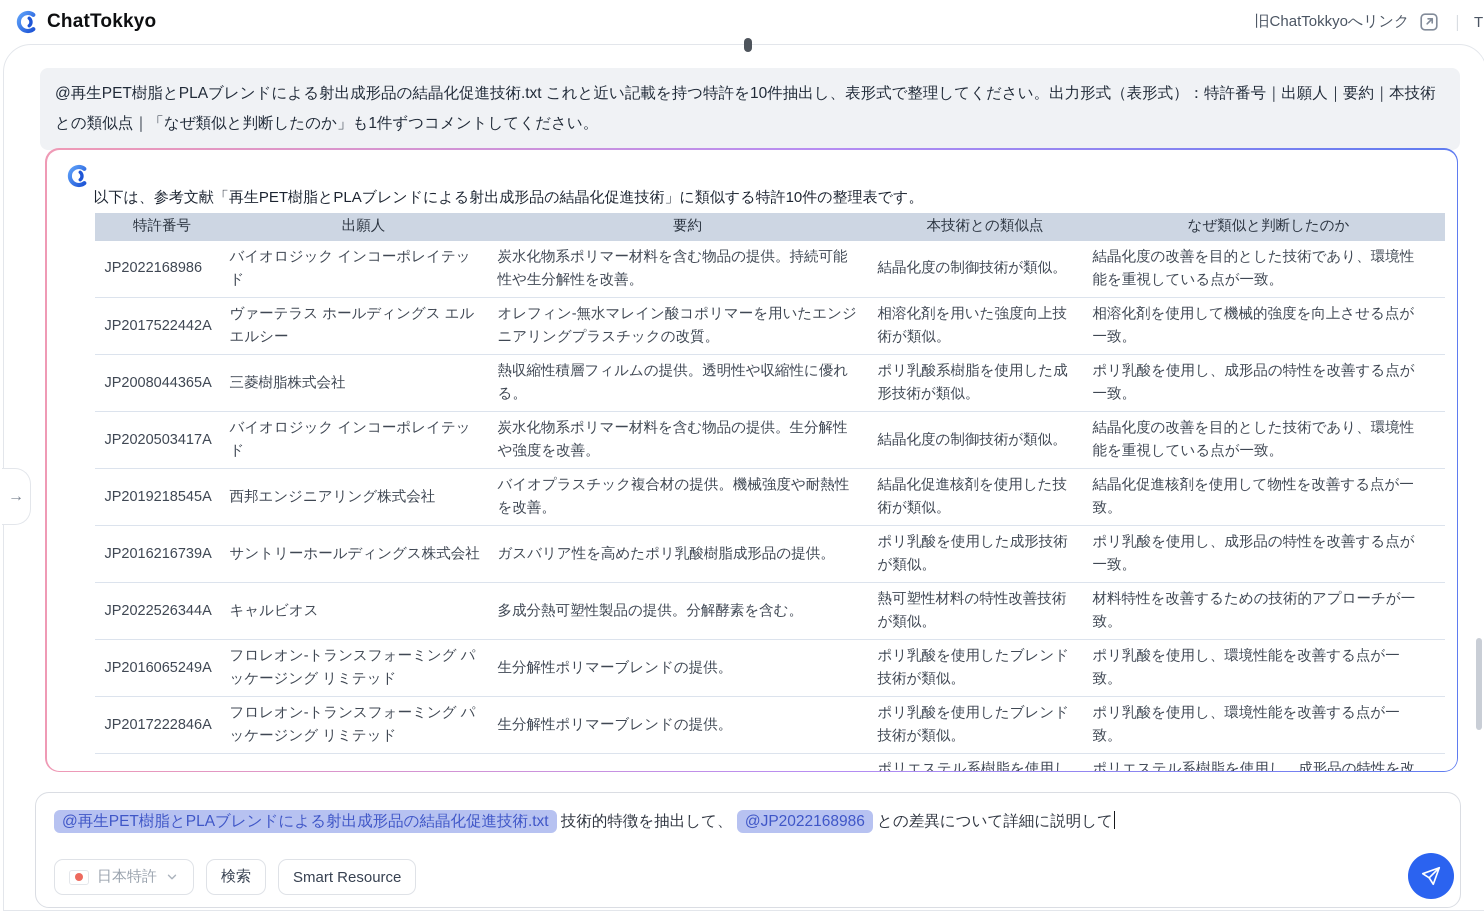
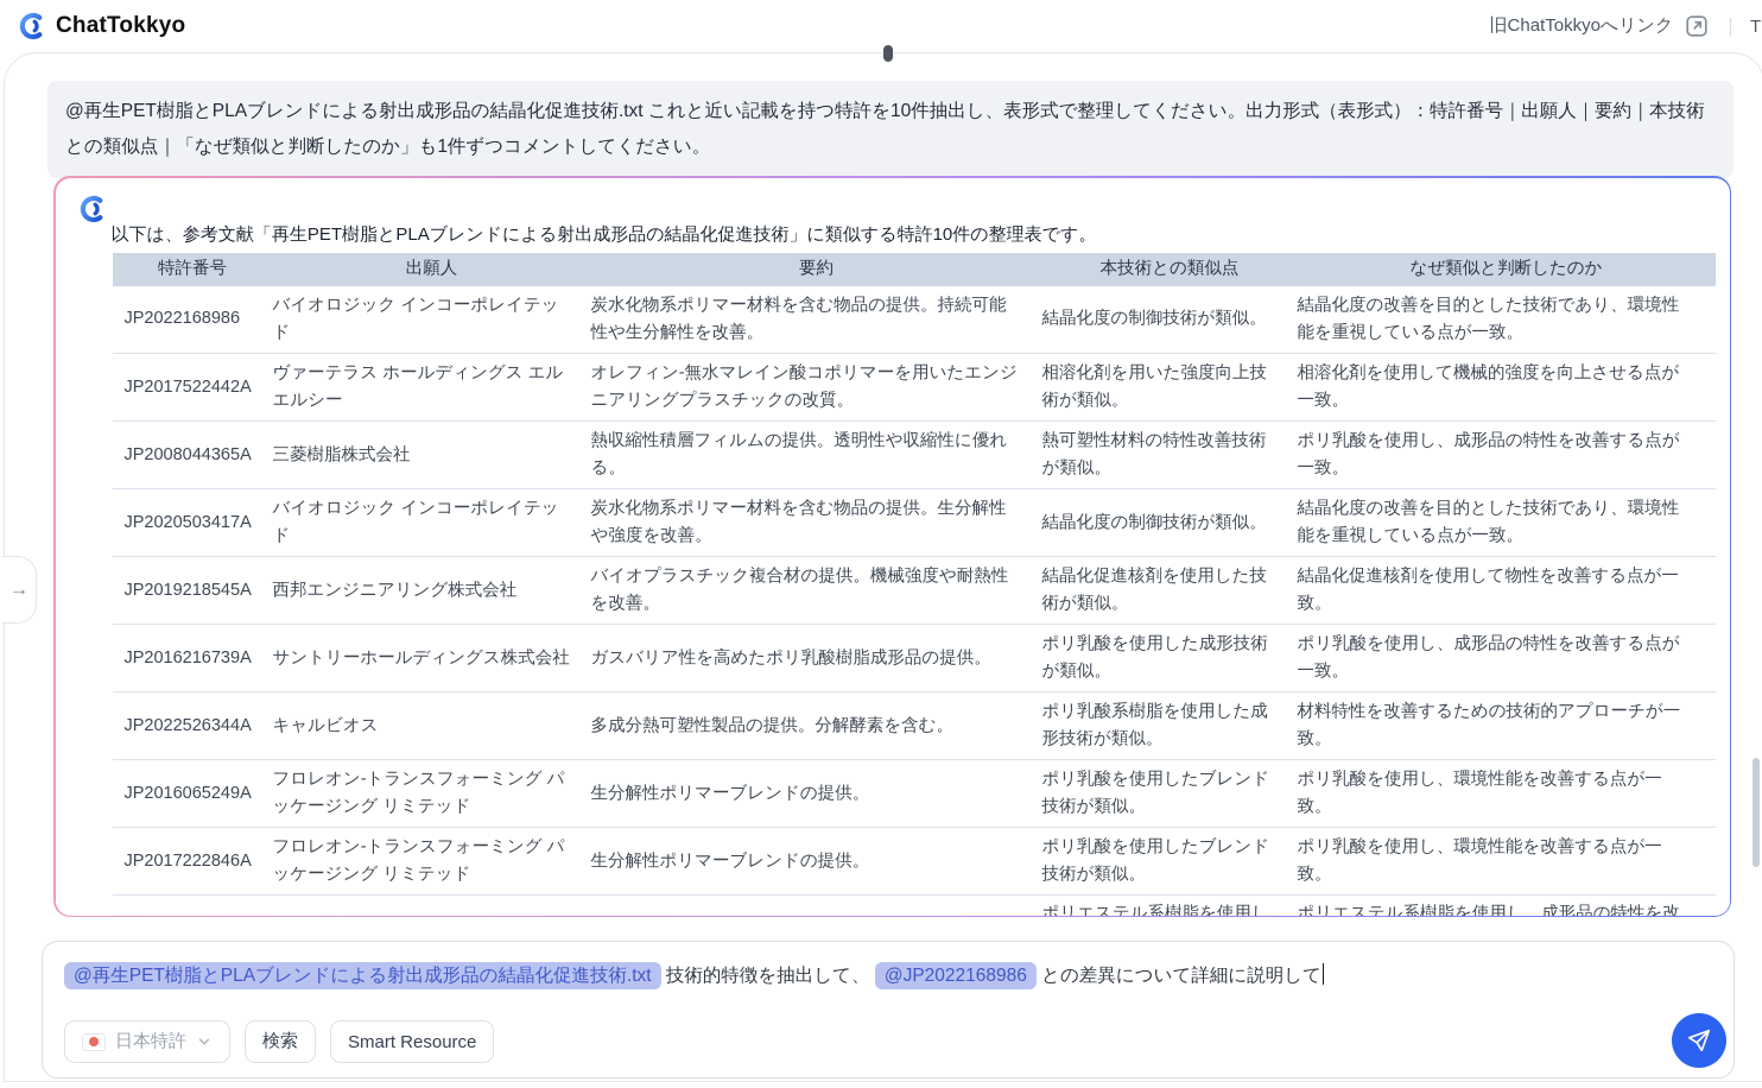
  ChatTokkyo
  旧ChatTokkyoへリンク
  ｜
  T
  →
  @再生PET樹脂とPLAブレンドによる射出成形品の結晶化促進技術.txt これと近い記載を持つ特許を10件抽出し、表形式で整理してください。出力形式（表形式）：特許番号｜出願人｜要約｜本技術との類似点｜「なぜ類似と判断したのか」も1件ずつコメントしてください。
  以下は、参考文献「再生PET樹脂とPLAブレンドによる射出成形品の結晶化促進技術」に類似する特許10件の整理表です。
  特許番号	出願人	要約	本技術との類似点	なぜ類似と判断したのか
  JP2022168986	バイオロジック インコーポレイテッド	炭水化物系ポリマー材料を含む物品の提供。持続可能性や生分解性を改善。	結晶化度の制御技術が類似。	結晶化度の改善を目的とした技術であり、環境性能を重視している点が一致。
  JP2017522442A	ヴァーテラス ホールディングス エル エルシー	オレフィン-無水マレイン酸コポリマーを用いたエンジニアリングプラスチックの改質。	相溶化剤を用いた強度向上技術が類似。	相溶化剤を使用して機械的強度を向上させる点が一致。
- JP2008044365A	三菱樹脂株式会社	熱収縮性積層フィルムの提供。透明性や収縮性に優れる。	ポリ乳酸系樹脂を使用した成形技術が類似。	ポリ乳酸を使用し、成形品の特性を改善する点が一致。
+ JP2008044365A	三菱樹脂株式会社	熱収縮性積層フィルムの提供。透明性や収縮性に優れる。	熱可塑性材料の特性改善技術が類似。	ポリ乳酸を使用し、成形品の特性を改善する点が一致。
  JP2020503417A	バイオロジック インコーポレイテッド	炭水化物系ポリマー材料を含む物品の提供。生分解性や強度を改善。	結晶化度の制御技術が類似。	結晶化度の改善を目的とした技術であり、環境性能を重視している点が一致。
  JP2019218545A	西邦エンジニアリング株式会社	バイオプラスチック複合材の提供。機械強度や耐熱性を改善。	結晶化促進核剤を使用した技術が類似。	結晶化促進核剤を使用して物性を改善する点が一致。
  JP2016216739A	サントリーホールディングス株式会社	ガスバリア性を高めたポリ乳酸樹脂成形品の提供。	ポリ乳酸を使用した成形技術が類似。	ポリ乳酸を使用し、成形品の特性を改善する点が一致。
- JP2022526344A	キャルビオス	多成分熱可塑性製品の提供。分解酵素を含む。	熱可塑性材料の特性改善技術が類似。	材料特性を改善するための技術的アプローチが一致。
+ JP2022526344A	キャルビオス	多成分熱可塑性製品の提供。分解酵素を含む。	ポリ乳酸系樹脂を使用した成形技術が類似。	材料特性を改善するための技術的アプローチが一致。
  JP2016065249A	フロレオン-トランスフォーミング パッケージング リミテッド	生分解性ポリマーブレンドの提供。	ポリ乳酸を使用したブレンド技術が類似。	ポリ乳酸を使用し、環境性能を改善する点が一致。
  JP2017222846A	フロレオン-トランスフォーミング パッケージング リミテッド	生分解性ポリマーブレンドの提供。	ポリ乳酸を使用したブレンド技術が類似。	ポリ乳酸を使用し、環境性能を改善する点が一致。
  			ポリエステル系樹脂を使用し	ポリエステル系樹脂を使用し、成形品の特性を改
  @再生PET樹脂とPLAブレンドによる射出成形品の結晶化促進技術.txt 技術的特徴を抽出して、 @JP2022168986 との差異について詳細に説明して
  日本特許
  検索
  Smart Resource
